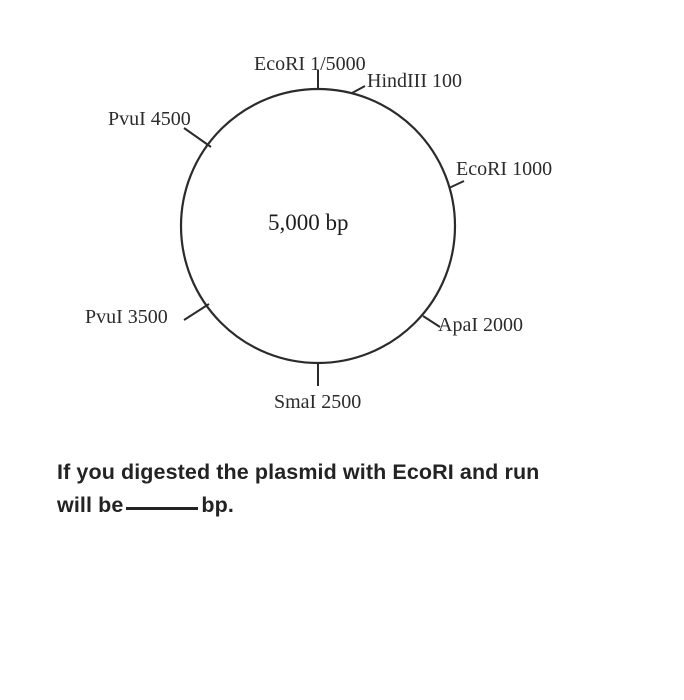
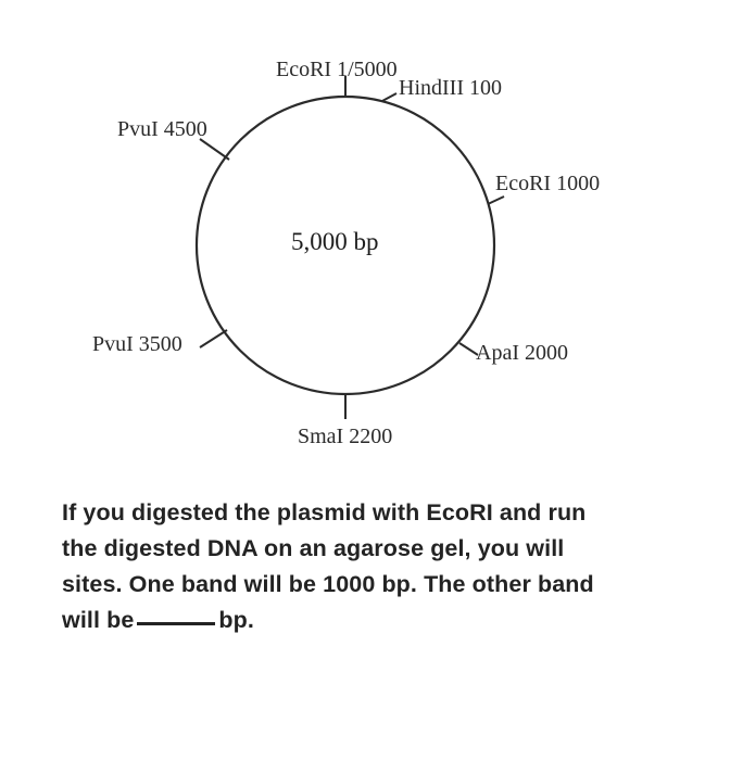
  EcoRI 1/5000
  HindIII 100
  EcoRI 1000
  ApaI 2000
- SmaI 2500
+ SmaI 2200
  PvuI 3500
  PvuI 4500
  5,000 bp
  If you digested the plasmid with EcoRI and run
+ the digested DNA on an agarose gel, you will
+ sites. One band will be 1000 bp. The other band
  will be bp.
